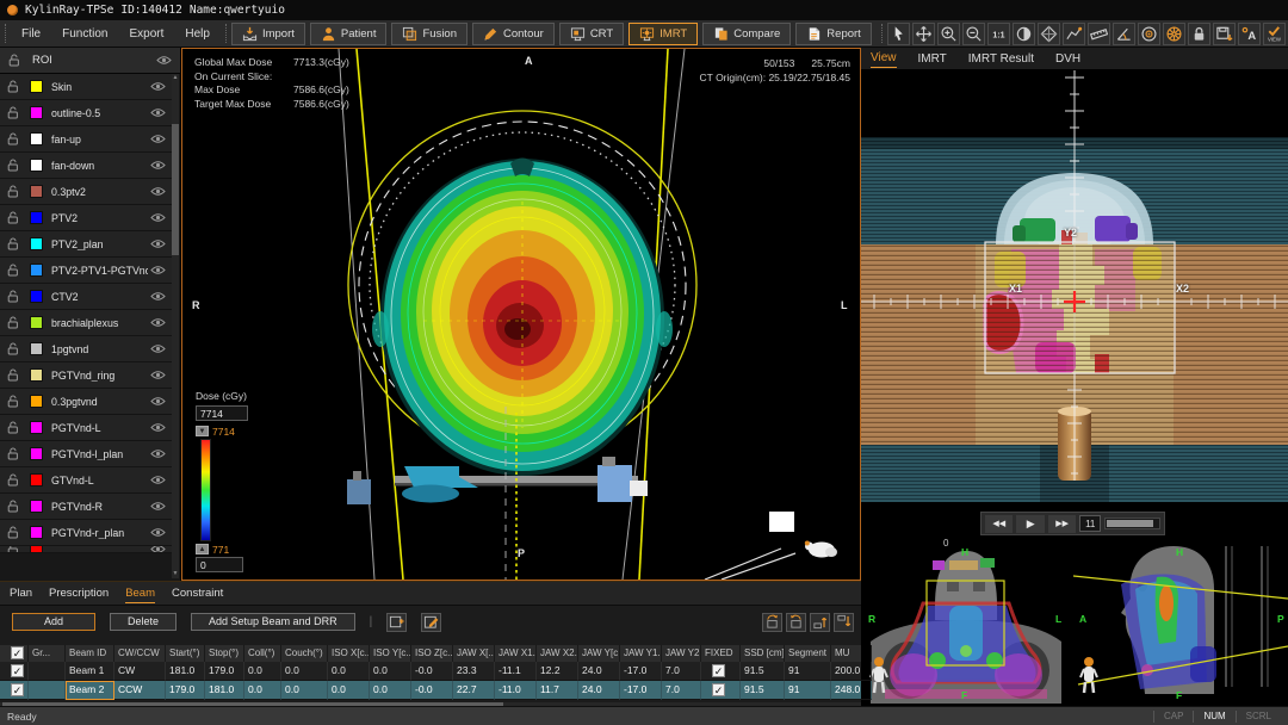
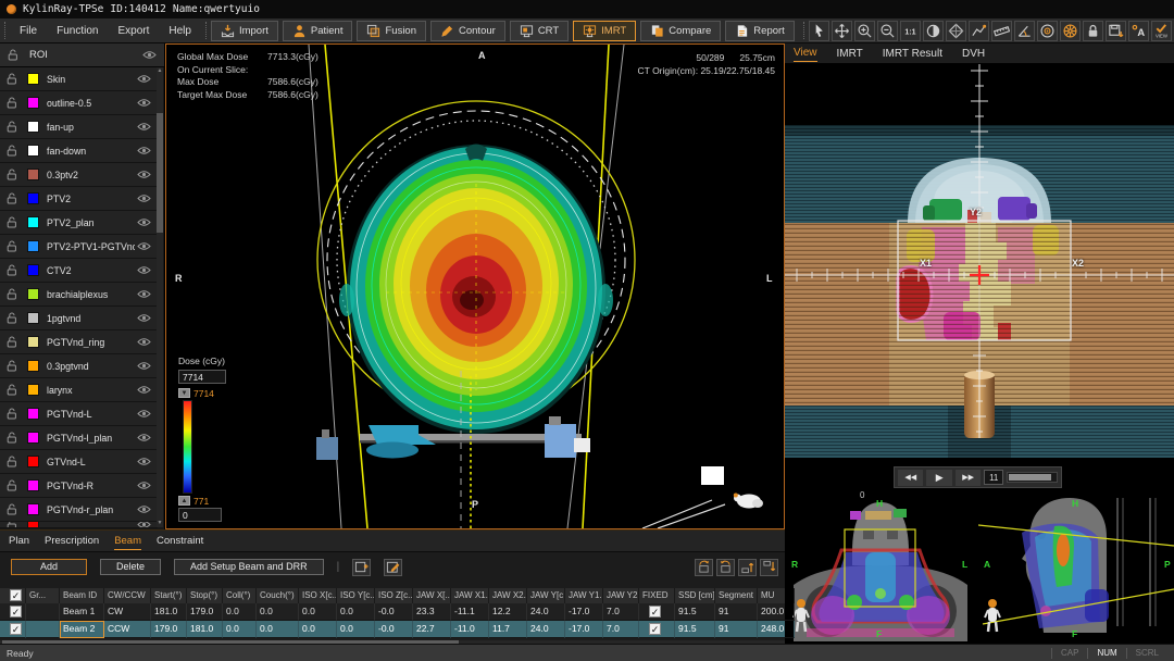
  KylinRay-TPSe
  ID:140412
  Name:qwertyuio
  File
  Function
  Export
  Help
  Import
  Patient
  Fusion
  Contour
  CRT
  IMRT
  Compare
  Report
  A
  ROI
  Skin
  outline-0.5
  fan-up
  fan-down
  0.3ptv2
  PTV2
  PTV2_plan
  CTV2
  brachialplexus
  1pgtvnd
  PGTVnd_ring
  0.3pgtvnd
+ larynx
  PGTVnd-L
  PGTVnd-l_plan
  GTVnd-L
  PGTVnd-R
  PGTVnd-r_plan
  Global Max Dose
  7713.3(cGy)
  On Current Slice:
  Max Dose
  7586.6(cGy)
  Target Max Dose
  7586.6(cGy)
- 50/153 25.75cm
+ 50/289 25.75cm
  CT Origin(cm): 25.19/22.75/18.45
  A
  R
  L
  P
  Dose (cGy)
  7714
  7714
  771
  0
  View
  IMRT
  IMRT Result
  DVH
  Y2
  X1
  X2
  ▶
  11
  0
  H
  R
  L
  F
  H
  A
  P
  F
  Plan
  Prescription
  Beam
  Constraint
  Add
  Delete
  Add Setup Beam and DRR
  |
  ✓
  Gr...
  Beam ID
  CW/CCW
  Start(°)
  Stop(°)
  Coll(°)
  Couch(°)
  ISO X[c..
  ISO Y[c..
  ISO Z[c..
  JAW X[...
  JAW X1..
  JAW X2..
  JAW Y[c.
  JAW Y1..
  JAW Y2.
  FIXED
  SSD [cm]
  Segment
  MU
  ✓
  Beam 1
  CW
  181.0
  179.0
  0.0
  0.0
  0.0
  0.0
  -0.0
  23.3
  -11.1
  12.2
  24.0
  -17.0
  7.0
  ✓
  91.5
  91
  200.0
  ✓
  Beam 2
  CCW
  179.0
  181.0
  0.0
  0.0
  0.0
  0.0
  -0.0
  22.7
  -11.0
  11.7
  24.0
  -17.0
  7.0
  ✓
  91.5
  91
  248.0
  Ready
  CAP
  NUM
  SCRL
